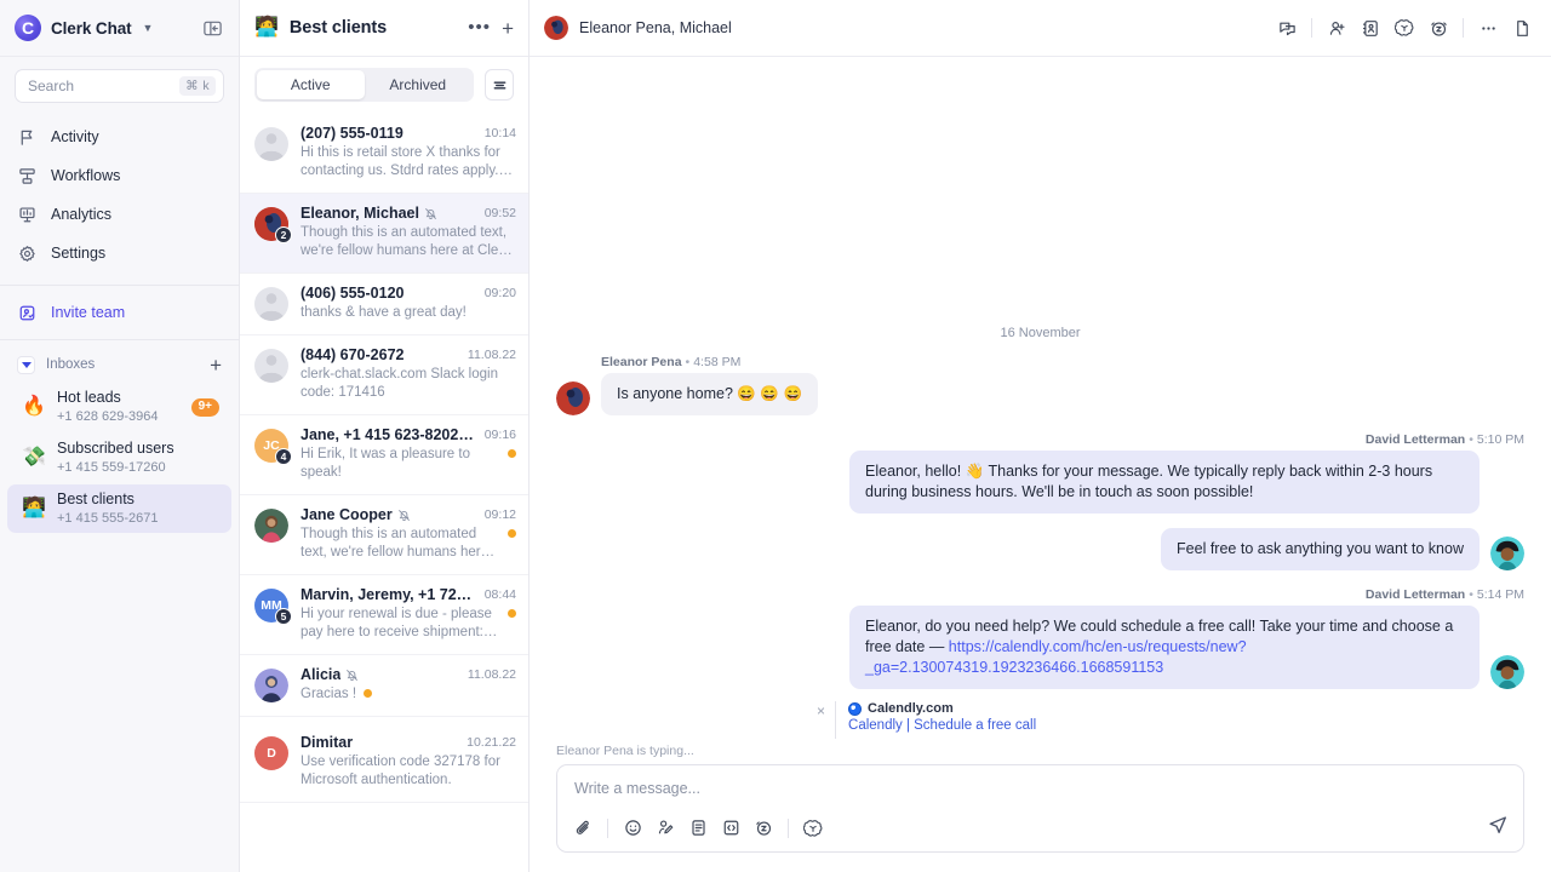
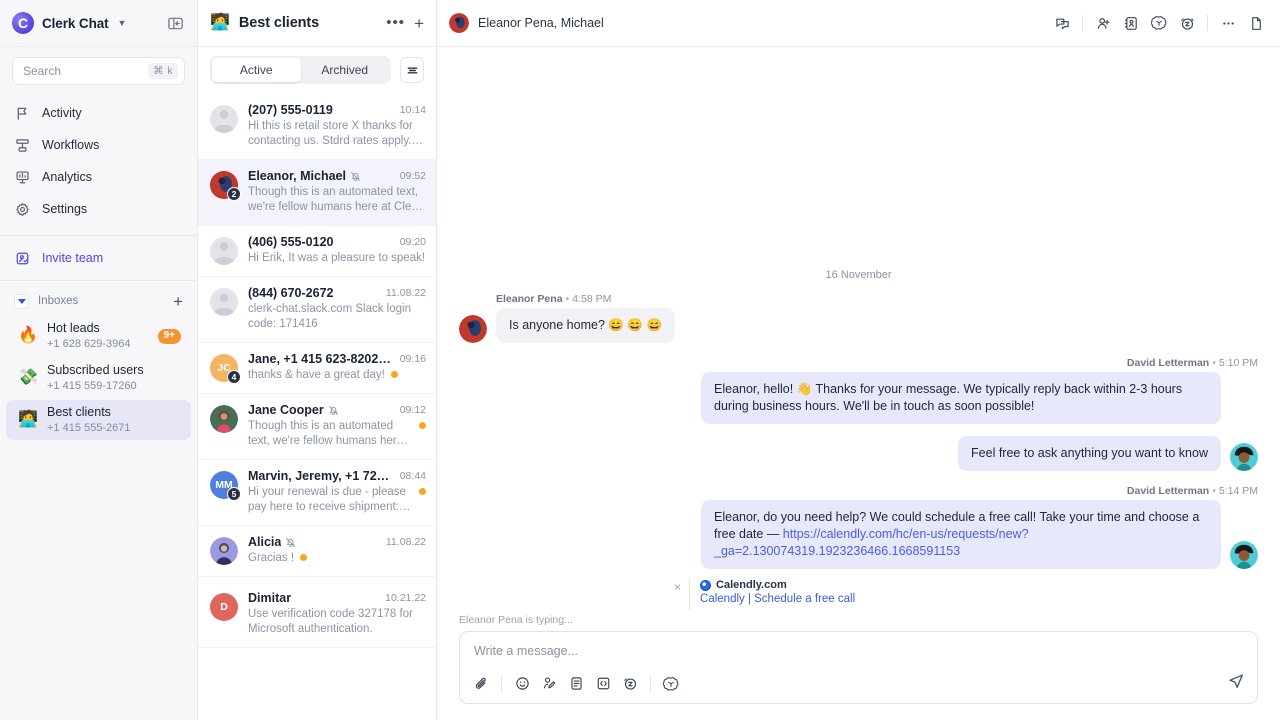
  C
  Clerk Chat
  ▼
  Search
  ⌘ k
  Activity
  Workflows
  Analytics
  Settings
  Invite team
  Inboxes
  +
  🔥
  Hot leads
  +1 628 629-3964
  9+
  💸
  Subscribed users
  +1 415 559-17260
  🧑‍💻
  Best clients
  +1 415 555-2671
  🧑‍💻
  Best clients
  •••
  +
  Active
  Archived
  (207) 555-0119
  10:14
  Hi this is retail store X thanks for contacting us. Stdrd rates apply.
  2
  Eleanor, Michael
  09:52
  Though this is an automated text, we're fellow humans here at Clerk
  (406) 555-0120
  09:20
- thanks & have a great day!
+ Hi Erik, It was a pleasure to speak!
  (844) 670-2672
  11.08.22
  clerk-chat.slack.com Slack login code: 171416
  JC
  4
  Jane, +1 415 623-8202…
  09:16
- Hi Erik, It was a pleasure to speak!
+ thanks & have a great day!
  Jane Cooper
  09:12
  Though this is an automated text, we're fellow humans here
  MM
  5
  Marvin, Jeremy, +1 720…
  08:44
  Hi your renewal is due - please pay here to receive shipment:
  Alicia
  11.08.22
  Gracias !
  D
  Dimitar
  10.21.22
  Use verification code 327178 for Microsoft authentication.
  Eleanor Pena, Michael
  16 November
  Eleanor Pena • 4:58 PM
  Is anyone home? 😄 😄 😄
  David Letterman • 5:10 PM
  Eleanor, hello! 👋 Thanks for your message. We typically reply back within 2-3 hours during business hours. We'll be in touch as soon possible!
  Feel free to ask anything you want to know
  David Letterman • 5:14 PM
  Eleanor, do you need help? We could schedule a free call! Take your time and choose a free date — https://calendly.com/hc/en-us/requests/new?_ga=2.130074319.1923236466.1668591153
  ×
  Calendly.com
  Calendly | Schedule a free call
  Eleanor Pena is typing...
  Write a message...
